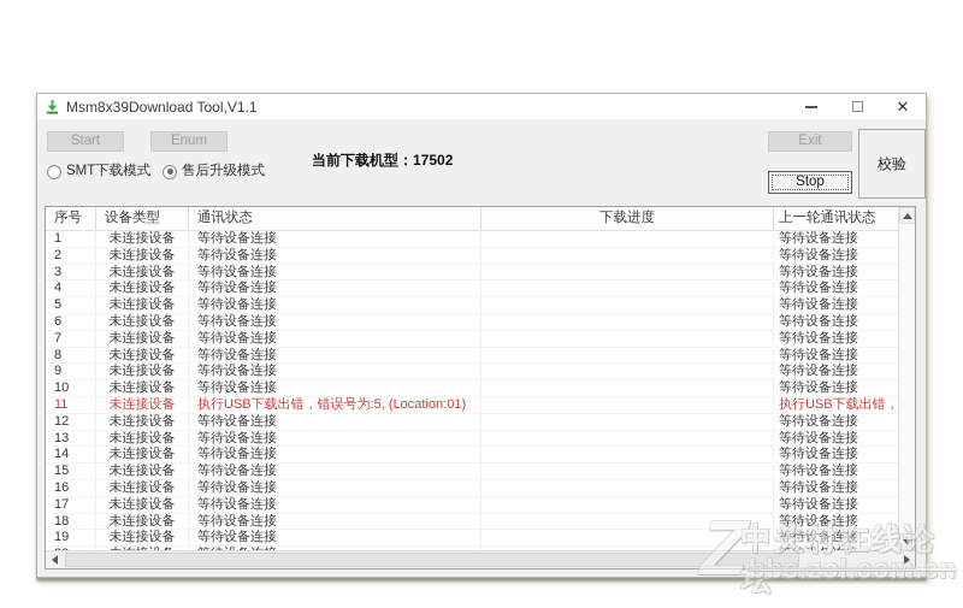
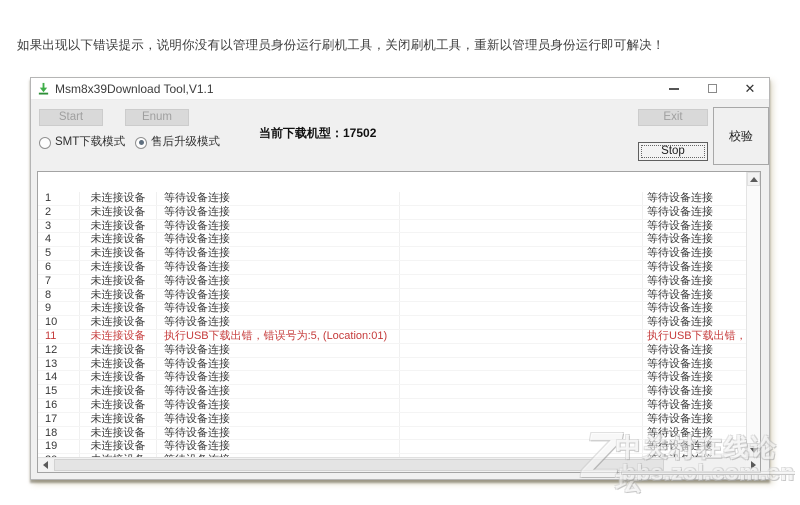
+ 如果出现以下错误提示，说明你没有以管理员身份运行刷机工具，关闭刷机工具，重新以管理员身份运行即可解决！
  Msm8x39Download Tool,V1.1
  ✕
  Start
  Enum
  Exit
  Stop
  校验
  当前下载机型：17502
  SMT下载模式
  售后升级模式
- 序号
- 设备类型
- 通讯状态
- 下载进度
- 上一轮通讯状态
  1
  未连接设备
  等待设备连接
  等待设备连接
  2
  未连接设备
  等待设备连接
  等待设备连接
  3
  未连接设备
  等待设备连接
  等待设备连接
  4
  未连接设备
  等待设备连接
  等待设备连接
  5
  未连接设备
  等待设备连接
  等待设备连接
  6
  未连接设备
  等待设备连接
  等待设备连接
  7
  未连接设备
  等待设备连接
  等待设备连接
  8
  未连接设备
  等待设备连接
  等待设备连接
  9
  未连接设备
  等待设备连接
  等待设备连接
  10
  未连接设备
  等待设备连接
  等待设备连接
  11
  未连接设备
  执行USB下载出错，错误号为:5, (Location:01)
  执行USB下载出错，
  12
  未连接设备
  等待设备连接
  等待设备连接
  13
  未连接设备
  等待设备连接
  等待设备连接
  14
  未连接设备
  等待设备连接
  等待设备连接
  15
  未连接设备
  等待设备连接
  等待设备连接
  16
  未连接设备
  等待设备连接
  等待设备连接
  17
  未连接设备
  等待设备连接
  等待设备连接
  18
  未连接设备
  等待设备连接
  等待设备连接
  19
  未连接设备
  等待设备连接
  等待设备连接
  Z
  中关村在线论坛
  bbs.zol.com.cn
